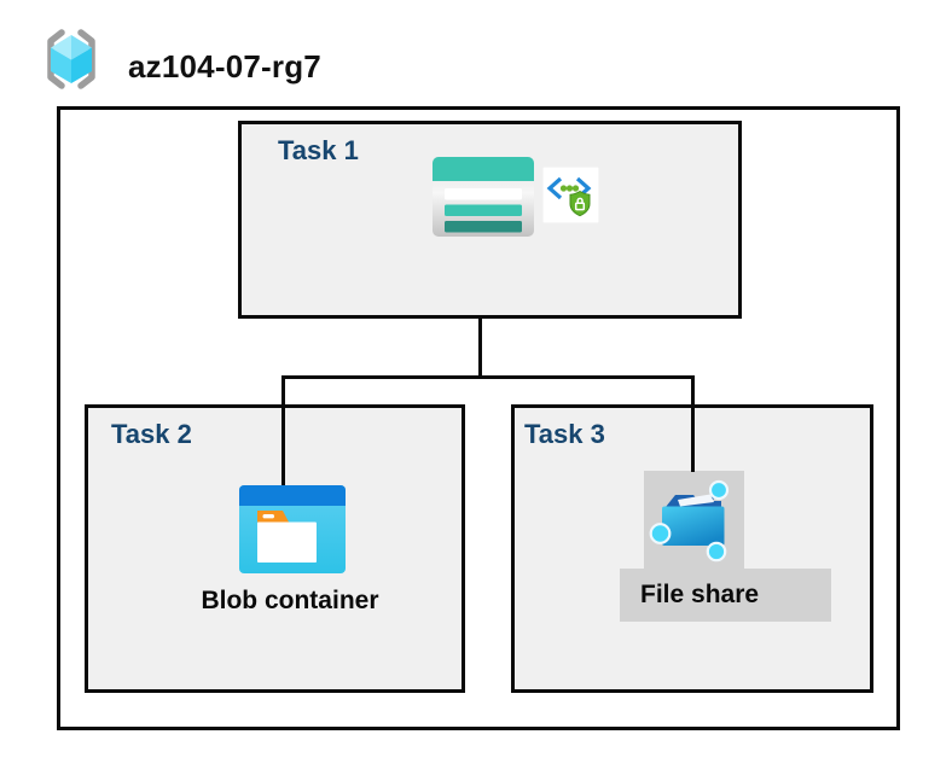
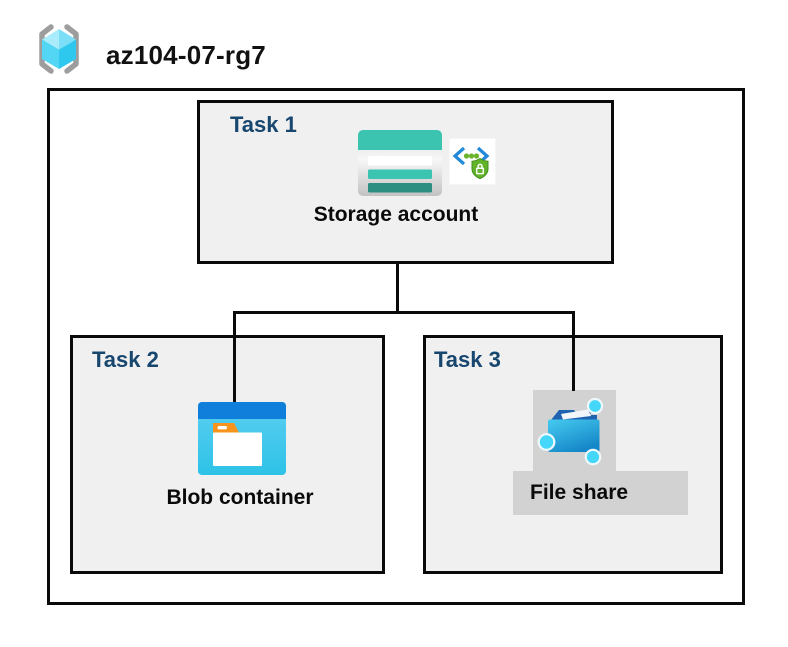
  az104-07-rg7
  Task 1
+ Storage account
  Task 2
  Blob container
  Task 3
  File share
